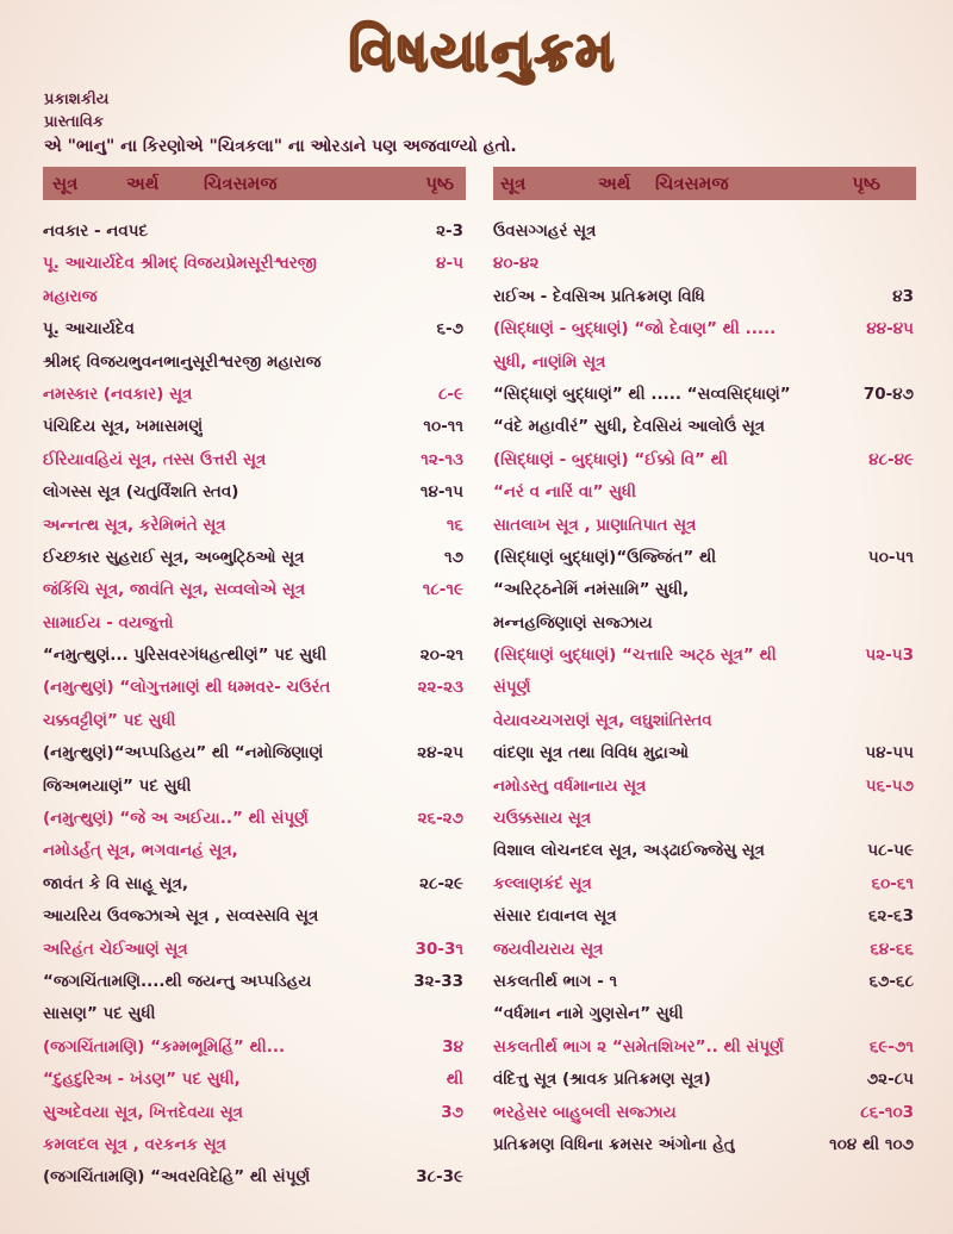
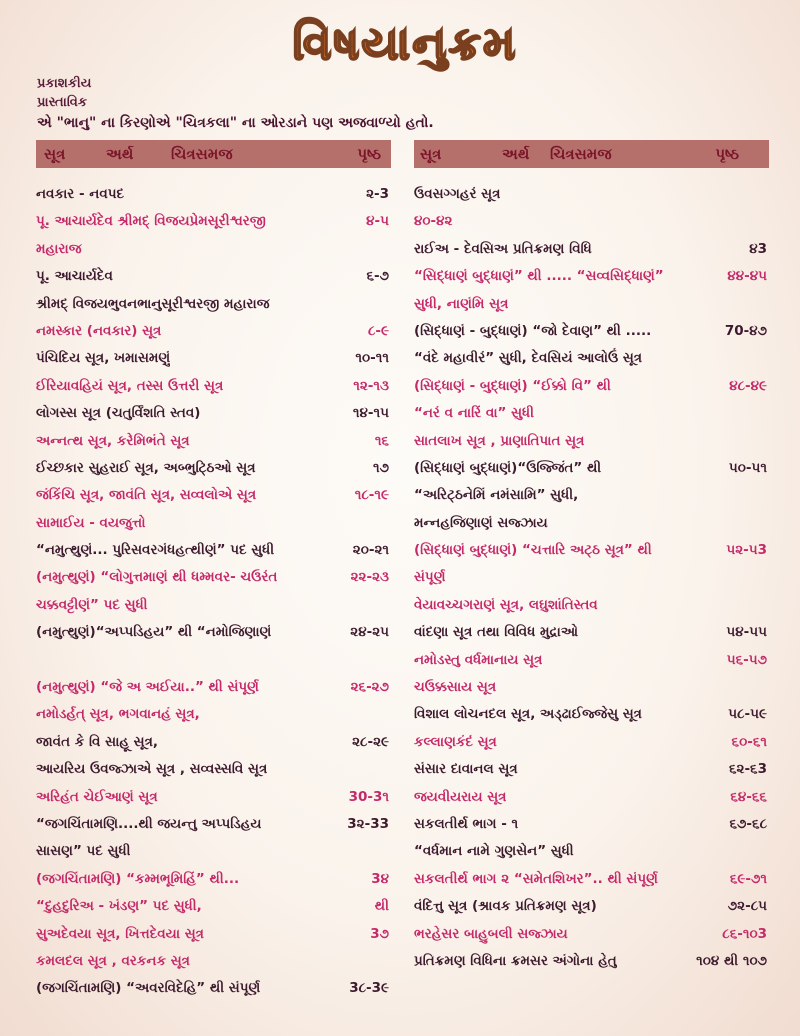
  વિષયાનુક્રમ
  પ્રકાશકીય
  પ્રાસ્તાવિક
  એ "ભાનુ" ના કિરણોએ "ચિત્રકલા" ના ઓરડાને પણ અજવાળ્યો હતો.
  સૂત્ર
  અર્થ
  ચિત્રસમજ
  પૃષ્ઠ
  નવકાર - નવપદ
  ૨-3
  પૂ. આચાર્યદેવ શ્રીમદ્ વિજયપ્રેમસૂરીશ્વરજી
  ૪-૫
  મહારાજ
  પૂ. આચાર્યદેવ
  ૬-૭
  શ્રીમદ્ વિજયભુવનભાનુસૂરીશ્વરજી મહારાજ
  નમસ્કાર (નવકાર) સૂત્ર
  ૮-૯
  પંચિદિય સૂત્ર, ખમાસમણું
  ૧૦-૧૧
  ઈરિયાવહિયં સૂત્ર, તસ્સ ઉત્તરી સૂત્ર
  ૧૨-૧૩
  લોગસ્સ સૂત્ર (ચતુર્વિંશતિ સ્તવ)
  ૧૪-૧૫
  અન્નત્થ સૂત્ર, કરેમિભંતે સૂત્ર
  ૧૬
  ઈચ્છકાર સુહરાઈ સૂત્ર, અબ્ભુટ્ઠિઓ સૂત્ર
  ૧૭
  જંકિંચિ સૂત્ર, જાવંતિ સૂત્ર, સવ્વલોએ સૂત્ર
  ૧૮-૧૯
  સામાઈય - વયજુત્તો
  “નમુત્થુણં... પુરિસવરગંધહત્થીણં” પદ સુધી
  ૨૦-૨૧
  (નમુત્થુણં) “લોગુત્તમાણં થી ધમ્મવર- ચઉરંત
  ૨૨-૨૩
  ચક્કવટ્ટીણં” પદ સુધી
  (નમુત્થુણં)“અપ્પડિહય” થી “નમોજિણાણં
  ૨૪-૨૫
- જિઅભયાણં” પદ સુધી
  (નમુત્થુણં) “જે અ અઈયા..” થી સંપૂર્ણ
  ૨૬-૨૭
  નમોડર્હત્ સૂત્ર, ભગવાનહં સૂત્ર,
  જાવંત કે વિ સાહૂ સૂત્ર,
  ૨૮-૨૯
  આયરિય ઉવજ્ઝાએ સૂત્ર , સવ્વસ્સવિ સૂત્ર
  અરિહંત ચેઈઆણં સૂત્ર
  30-3૧
  “જગચિંતામણિ....થી જયન્તુ અપ્પડિહય
  3૨-33
  સાસણ” પદ સુધી
  (જગચિંતામણિ) “કમ્મભૂમિહિં” થી...
  3૪
  “દુહદુરિઅ - ખંડણ” પદ સુધી,
  થી
  સુઅદેવયા સૂત્ર, ખિત્તદેવયા સૂત્ર
  3૭
  કમલદલ સૂત્ર , વરકનક સૂત્ર
  (જગચિંતામણિ) “અવરવિદેહિ” થી સંપૂર્ણ
  3૮-3૯
  સૂત્ર
  અર્થ
  ચિત્રસમજ
  પૃષ્ઠ
  ઉવસગ્ગહરં સૂત્ર
  ૪૦-૪૨
  રાઈઅ - દેવસિઅ પ્રતિક્રમણ વિધિ
  ૪3
- (સિદ્ધાણં - બુદ્ધાણં) “જો દેવાણ” થી .....
+ “સિદ્ધાણં બુદ્ધાણં” થી ..... “સવ્વસિદ્ધાણં”
  ૪૪-૪૫
  સુધી, નાણંમિ સૂત્ર
- “સિદ્ધાણં બુદ્ધાણં” થી ..... “સવ્વસિદ્ધાણં”
+ (સિદ્ધાણં - બુદ્ધાણં) “જો દેવાણ” થી .....
  70-૪૭
  “વંદે મહાવીરં” સુધી, દેવસિયં આલોઉં સૂત્ર
  (સિદ્ધાણં - બુદ્ધાણં) “ઈક્કો વિ” થી
  ૪૮-૪૯
  “નરં વ નારિં વા” સુધી
  સાતલાખ સૂત્ર , પ્રાણાતિપાત સૂત્ર
  (સિદ્ધાણં બુદ્ધાણં)“ઉજ્જિંત” થી
  ૫૦-૫૧
  “અરિટ્ઠનેમિં નમંસામિ” સુધી,
  મન્નહજિણાણં સજ્ઝાય
  (સિદ્ધાણં બુદ્ધાણં) “ચત્તારિ અટ્ઠ સૂત્ર” થી
  ૫૨-૫3
  સંપૂર્ણ
  વેયાવચ્ચગરાણં સૂત્ર, લઘુશાંતિસ્તવ
  વાંદણા સૂત્ર તથા વિવિધ મુદ્રાઓ
  ૫૪-૫૫
  નમોડસ્તુ વર્ધમાનાય સૂત્ર
  ૫૬-૫૭
  ચઉક્કસાય સૂત્ર
  વિશાલ લોચનદલ સૂત્ર, અડ્ઢાઈજ્જેસુ સૂત્ર
  ૫૮-૫૯
  કલ્લાણકંદં સૂત્ર
  ૬૦-૬૧
  સંસાર દાવાનલ સૂત્ર
  ૬૨-૬3
  જયવીયરાય સૂત્ર
  ૬૪-૬૬
  સકલતીર્થ ભાગ - ૧
  ૬૭-૬૮
  “વર્ધમાન નામે ગુણસેન” સુધી
  સકલતીર્થ ભાગ ૨ “સમેતશિખર”.. થી સંપૂર્ણ
  ૬૯-૭૧
  વંદિત્તુ સૂત્ર (શ્રાવક પ્રતિક્રમણ સૂત્ર)
  ૭૨-૮૫
  ભરહેસર બાહુબલી સજ્ઝાય
  ૮૬-૧૦3
  પ્રતિક્રમણ વિધિના ક્રમસર અંગોના હેતુ
  ૧૦૪ થી ૧૦૭
